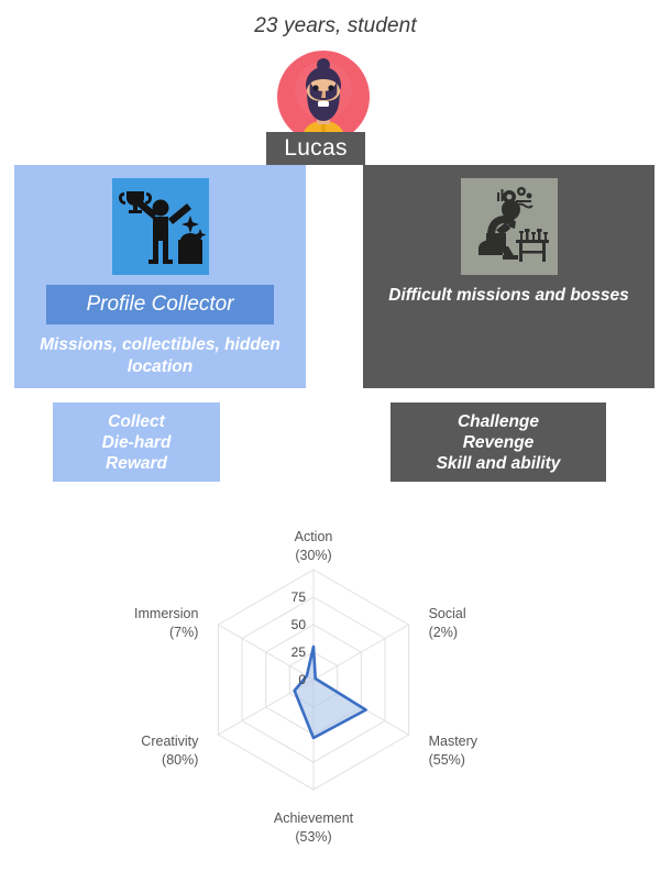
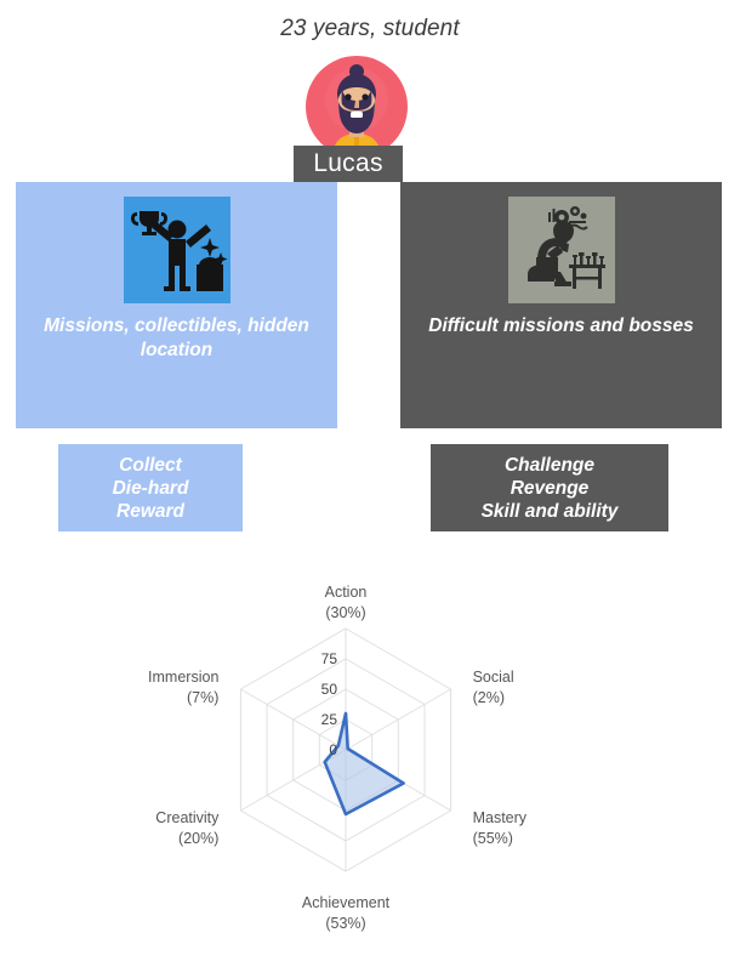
  23 years, student
  Lucas
- Profile Collector
  Missions, collectibles, hidden location
  Difficult missions and bosses
  Collect
  Die-hard
  Reward
  Challenge
  Revenge
  Skill and ability
  0
  25
  50
  75
  Action
  (30%)
  Social
  (2%)
  Mastery
  (55%)
  Achievement
  (53%)
  Creativity
- (80%)
+ (20%)
  Immersion
  (7%)
